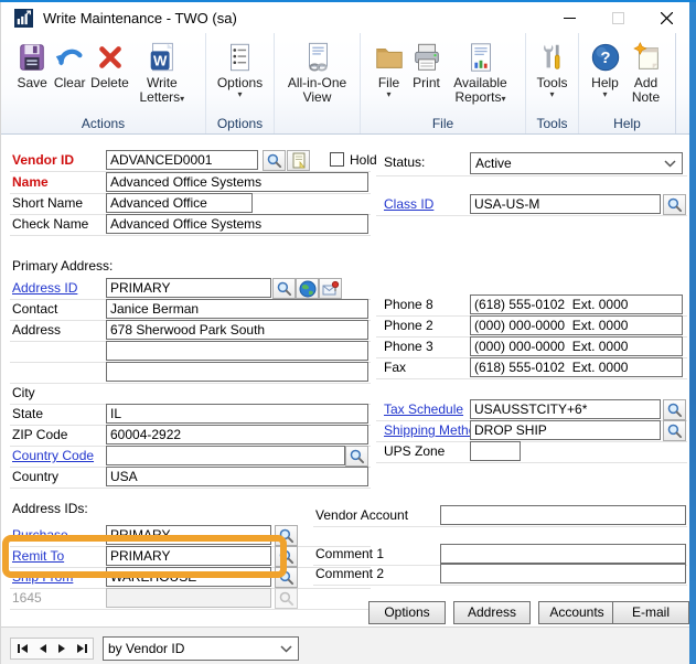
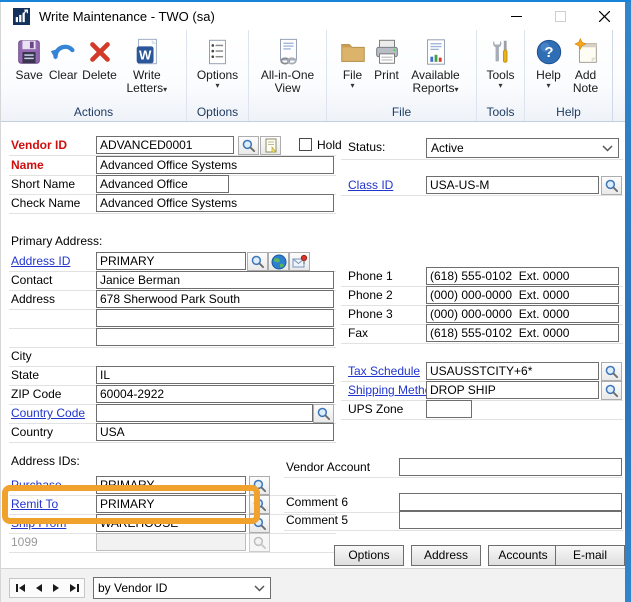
  Write Maintenance - TWO (sa)
  Save
  Clear
  Delete
  W
  Write Letters▾
  Actions
  Options
  ▾
  Options
  All-in-One View
  File
  ▾
  Print
  Available Reports▾
  File
  Tools
  ▾
  Tools
  ?
  Help
  ▾
  Add Note
  Help
  Vendor ID
  ADVANCED0001
  Hold
  Name
  Advanced Office Systems
  Short Name
  Advanced Office
  Check Name
  Advanced Office Systems
  Primary Address:
  Address ID
  PRIMARY
  Contact
  Janice Berman
  Address
  678 Sherwood Park South
  City
  State
  IL
  ZIP Code
  60004-2922
  Country Code
  Country
  USA
  Address IDs:
  Purchase
  PRIMARY
  Remit To
  PRIMARY
  Ship From
  WAREHOUSE
- 1645
+ 1099
  Status:
  Active
  Class ID
  USA-US-M
- Phone 8
+ Phone 1
  (618) 555-0102 Ext. 0000
  Phone 2
  (000) 000-0000 Ext. 0000
  Phone 3
  (000) 000-0000 Ext. 0000
  Fax
  (618) 555-0102 Ext. 0000
  Tax Schedule
  USAUSSTCITY+6*
  Shipping Meth
  DROP SHIP
  UPS Zone
  Vendor Account
- Comment 1
+ Comment 6
- Comment 2
+ Comment 5
  Options
  Address
  Accounts
  E-mail
  by Vendor ID
